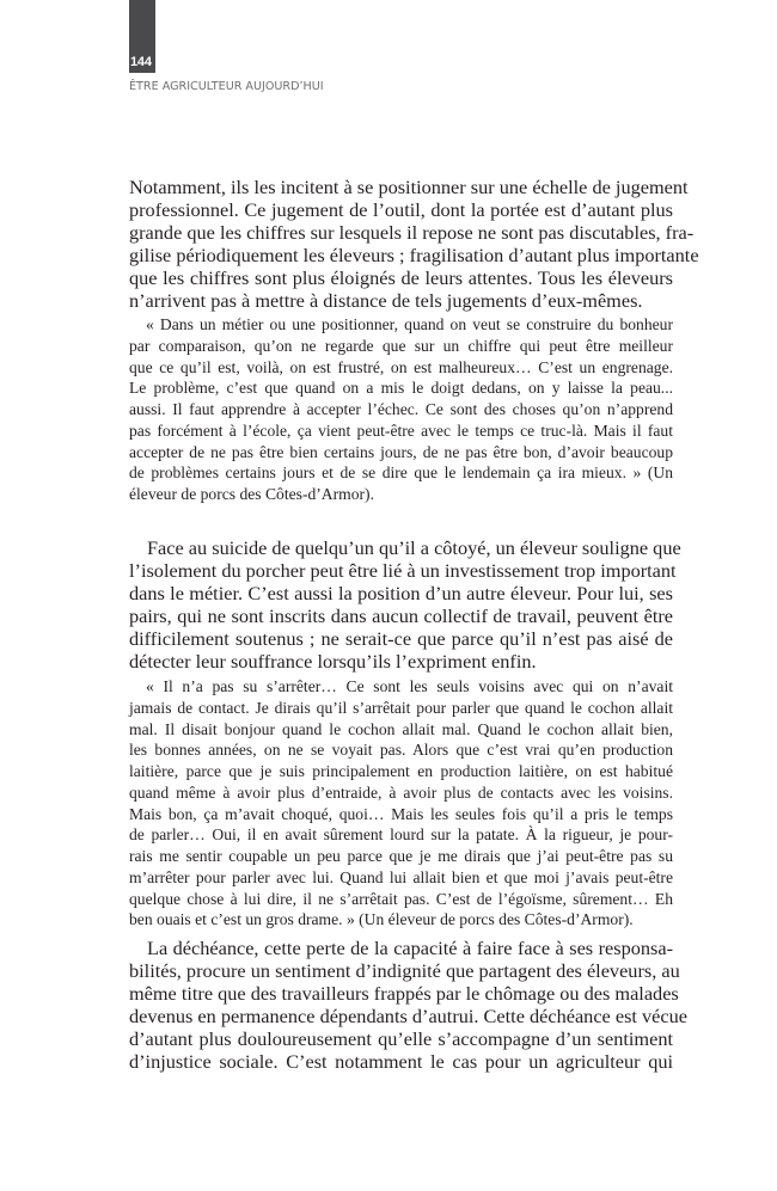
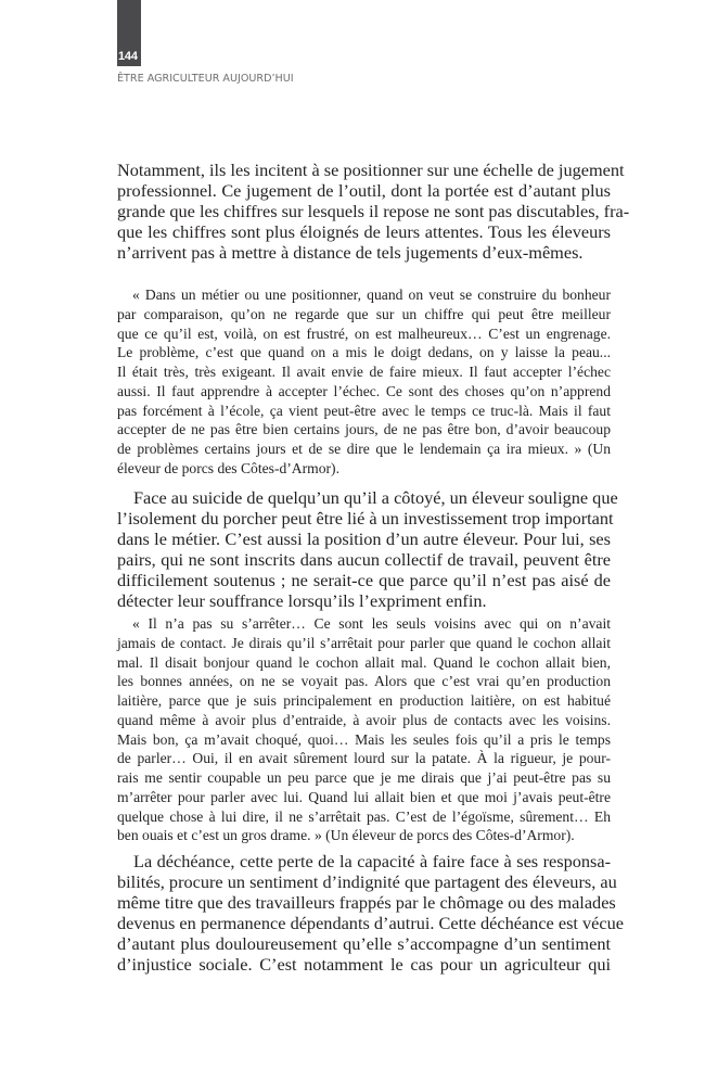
  144
  ÊTRE AGRICULTEUR AUJOURD’HUI
  Notamment, ils les incitent à se positionner sur une échelle de jugement
  professionnel. Ce jugement de l’outil, dont la portée est d’autant plus
  grande que les chiffres sur lesquels il repose ne sont pas discutables, fra-
- gilise périodiquement les éleveurs ; fragilisation d’autant plus importante
  que les chiffres sont plus éloignés de leurs attentes. Tous les éleveurs
  n’arrivent pas à mettre à distance de tels jugements d’eux-mêmes.
  « Dans un métier ou une positionner, quand on veut se construire du bonheur
  par comparaison, qu’on ne regarde que sur un chiffre qui peut être meilleur
  que ce qu’il est, voilà, on est frustré, on est malheureux… C’est un engrenage.
  Le problème, c’est que quand on a mis le doigt dedans, on y laisse la peau...
+ Il était très, très exigeant. Il avait envie de faire mieux. Il faut accepter l’échec
  aussi. Il faut apprendre à accepter l’échec. Ce sont des choses qu’on n’apprend
  pas forcément à l’école, ça vient peut-être avec le temps ce truc-là. Mais il faut
  accepter de ne pas être bien certains jours, de ne pas être bon, d’avoir beaucoup
  de problèmes certains jours et de se dire que le lendemain ça ira mieux. » (Un
  éleveur de porcs des Côtes-d’Armor).
  Face au suicide de quelqu’un qu’il a côtoyé, un éleveur souligne que
  l’isolement du porcher peut être lié à un investissement trop important
  dans le métier. C’est aussi la position d’un autre éleveur. Pour lui, ses
  pairs, qui ne sont inscrits dans aucun collectif de travail, peuvent être
  difficilement soutenus ; ne serait-ce que parce qu’il n’est pas aisé de
  détecter leur souffrance lorsqu’ils l’expriment enfin.
  « Il n’a pas su s’arrêter… Ce sont les seuls voisins avec qui on n’avait
  jamais de contact. Je dirais qu’il s’arrêtait pour parler que quand le cochon allait
  mal. Il disait bonjour quand le cochon allait mal. Quand le cochon allait bien,
  les bonnes années, on ne se voyait pas. Alors que c’est vrai qu’en production
  laitière, parce que je suis principalement en production laitière, on est habitué
  quand même à avoir plus d’entraide, à avoir plus de contacts avec les voisins.
  Mais bon, ça m’avait choqué, quoi… Mais les seules fois qu’il a pris le temps
  de parler… Oui, il en avait sûrement lourd sur la patate. À la rigueur, je pour-
  rais me sentir coupable un peu parce que je me dirais que j’ai peut-être pas su
  m’arrêter pour parler avec lui. Quand lui allait bien et que moi j’avais peut-être
  quelque chose à lui dire, il ne s’arrêtait pas. C’est de l’égoïsme, sûrement… Eh
  ben ouais et c’est un gros drame. » (Un éleveur de porcs des Côtes-d’Armor).
  La déchéance, cette perte de la capacité à faire face à ses responsa-
  bilités, procure un sentiment d’indignité que partagent des éleveurs, au
  même titre que des travailleurs frappés par le chômage ou des malades
  devenus en permanence dépendants d’autrui. Cette déchéance est vécue
  d’autant plus douloureusement qu’elle s’accompagne d’un sentiment
  d’injustice sociale. C’est notamment le cas pour un agriculteur qui
